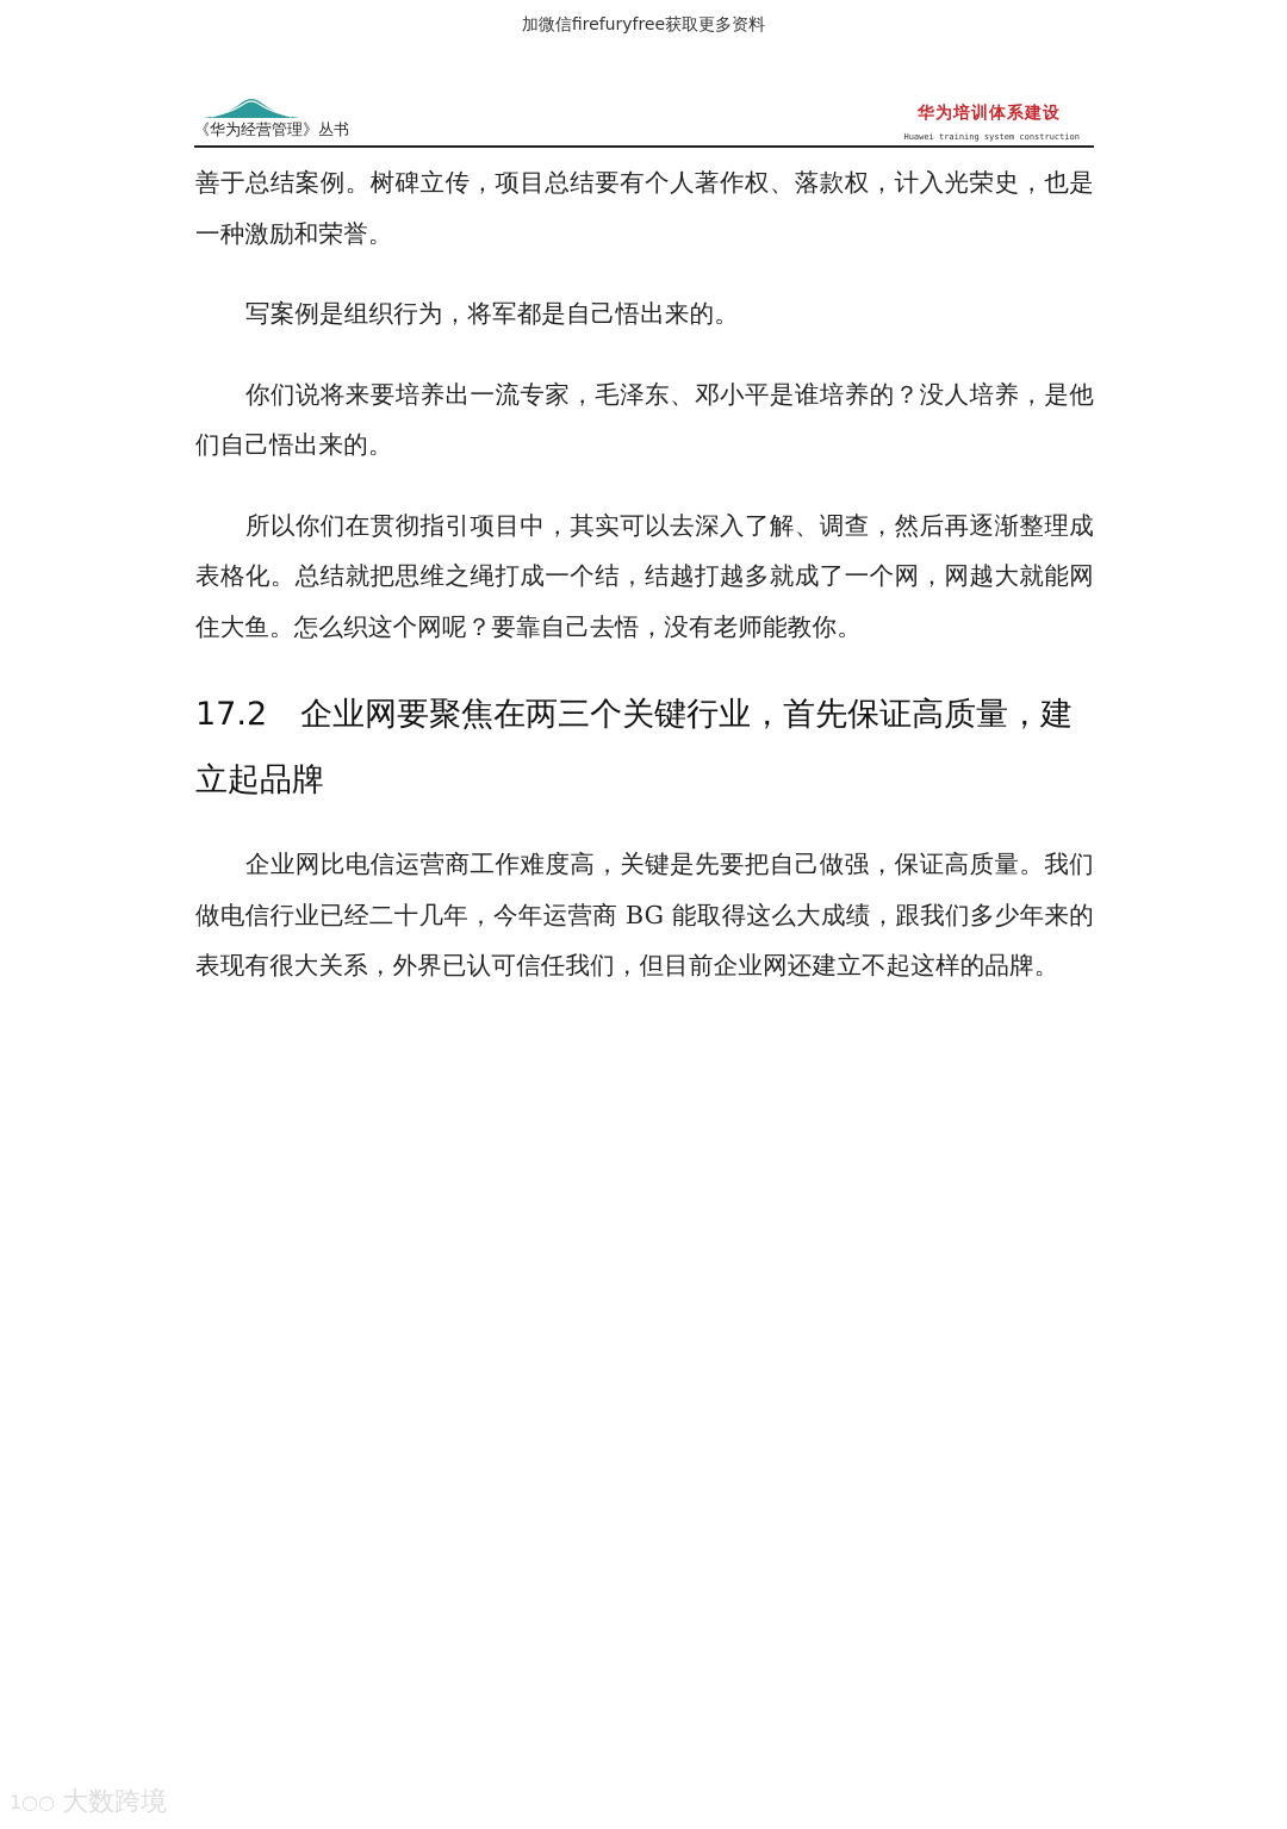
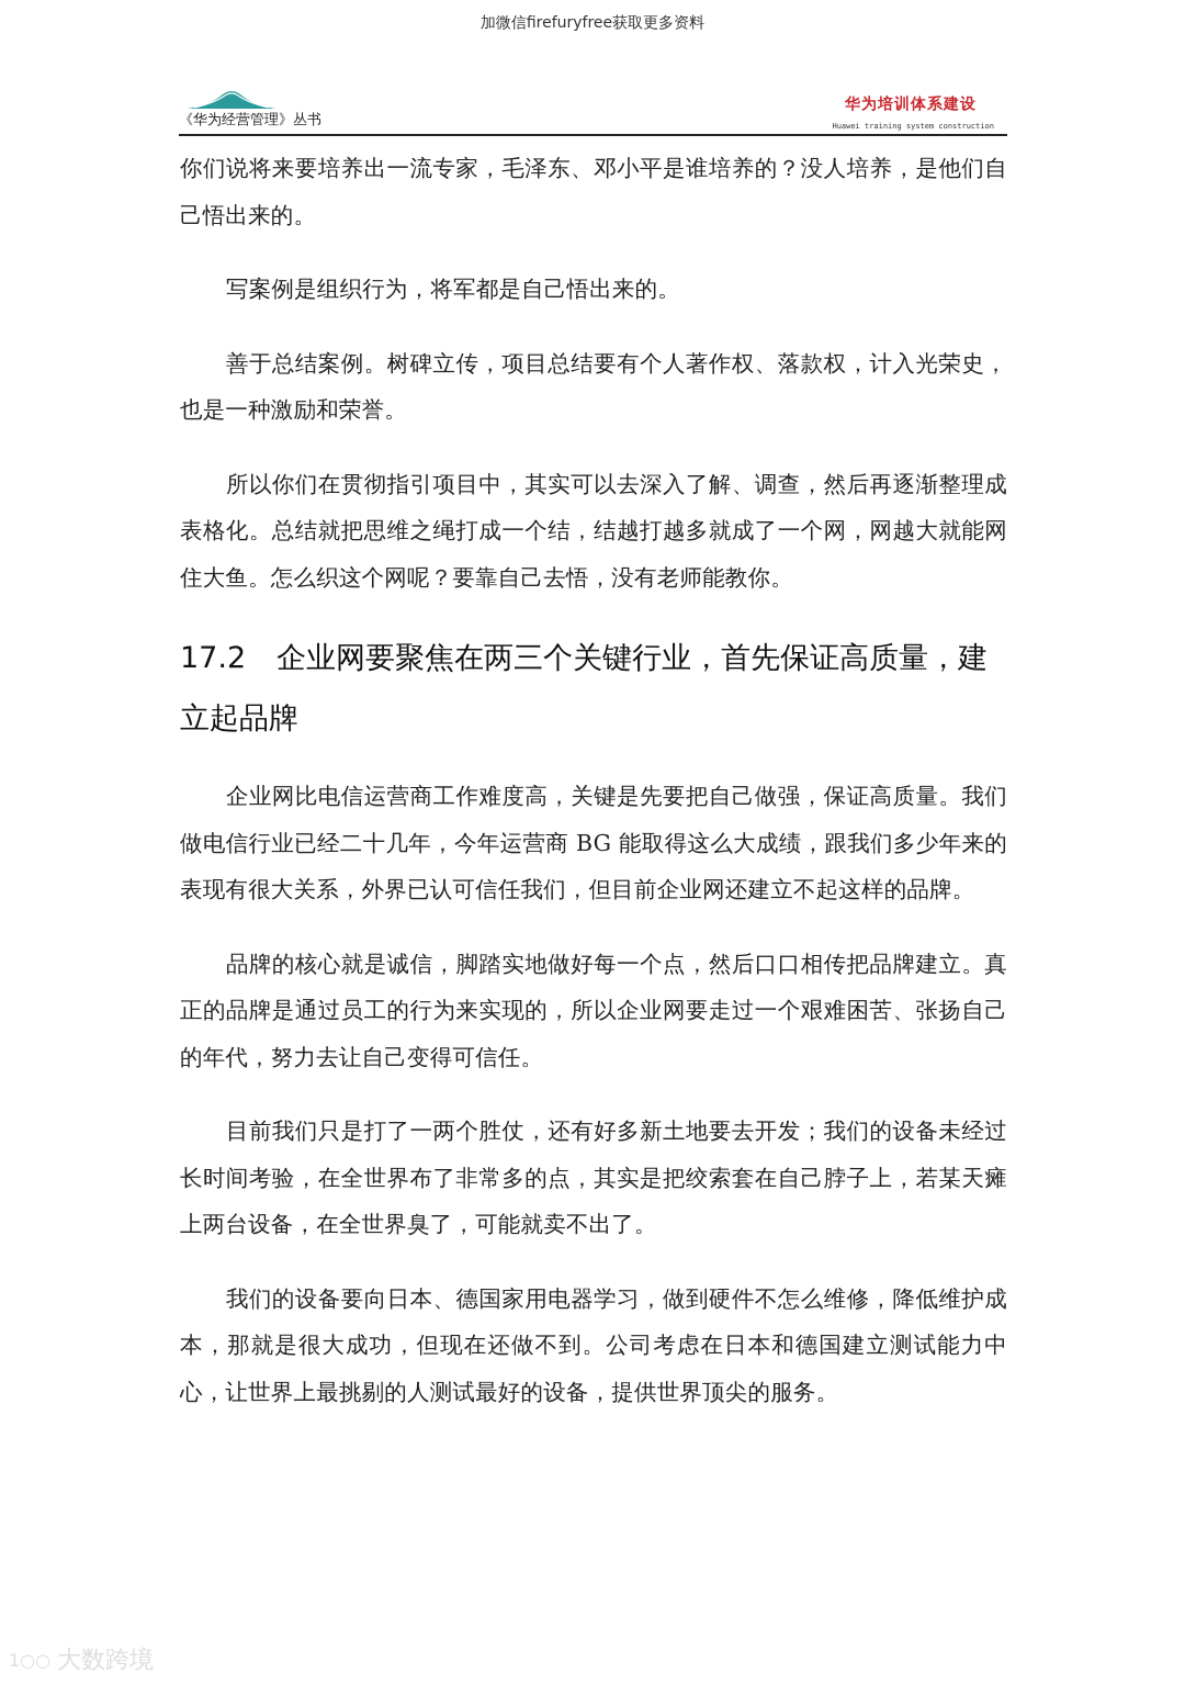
  加微信firefuryfree获取更多资料
  《华为经营管理》丛书
  华为培训体系建设
  Huawei training system construction
- 善于总结案例。树碑立传，项目总结要有个人著作权、落款权，计入光荣史，也是一种激励和荣誉。
+ 你们说将来要培养出一流专家，毛泽东、邓小平是谁培养的？没人培养，是他们自己悟出来的。
  写案例是组织行为，将军都是自己悟出来的。
- 你们说将来要培养出一流专家，毛泽东、邓小平是谁培养的？没人培养，是他们自己悟出来的。
+ 善于总结案例。树碑立传，项目总结要有个人著作权、落款权，计入光荣史，也是一种激励和荣誉。
  所以你们在贯彻指引项目中，其实可以去深入了解、调查，然后再逐渐整理成表格化。总结就把思维之绳打成一个结，结越打越多就成了一个网，网越大就能网住大鱼。怎么织这个网呢？要靠自己去悟，没有老师能教你。
  17.2 企业网要聚焦在两三个关键行业，首先保证高质量，建立起品牌
  企业网比电信运营商工作难度高，关键是先要把自己做强，保证高质量。我们做电信行业已经二十几年，今年运营商 BG 能取得这么大成绩，跟我们多少年来的表现有很大关系，外界已认可信任我们，但目前企业网还建立不起这样的品牌。
+ 品牌的核心就是诚信，脚踏实地做好每一个点，然后口口相传把品牌建立。真正的品牌是通过员工的行为来实现的，所以企业网要走过一个艰难困苦、张扬自己的年代，努力去让自己变得可信任。
+ 目前我们只是打了一两个胜仗，还有好多新土地要去开发；我们的设备未经过长时间考验，在全世界布了非常多的点，其实是把绞索套在自己脖子上，若某天瘫上两台设备，在全世界臭了，可能就卖不出了。
+ 我们的设备要向日本、德国家用电器学习，做到硬件不怎么维修，降低维护成本，那就是很大成功，但现在还做不到。公司考虑在日本和德国建立测试能力中心，让世界上最挑剔的人测试最好的设备，提供世界顶尖的服务。
  1○○
  大数跨境
